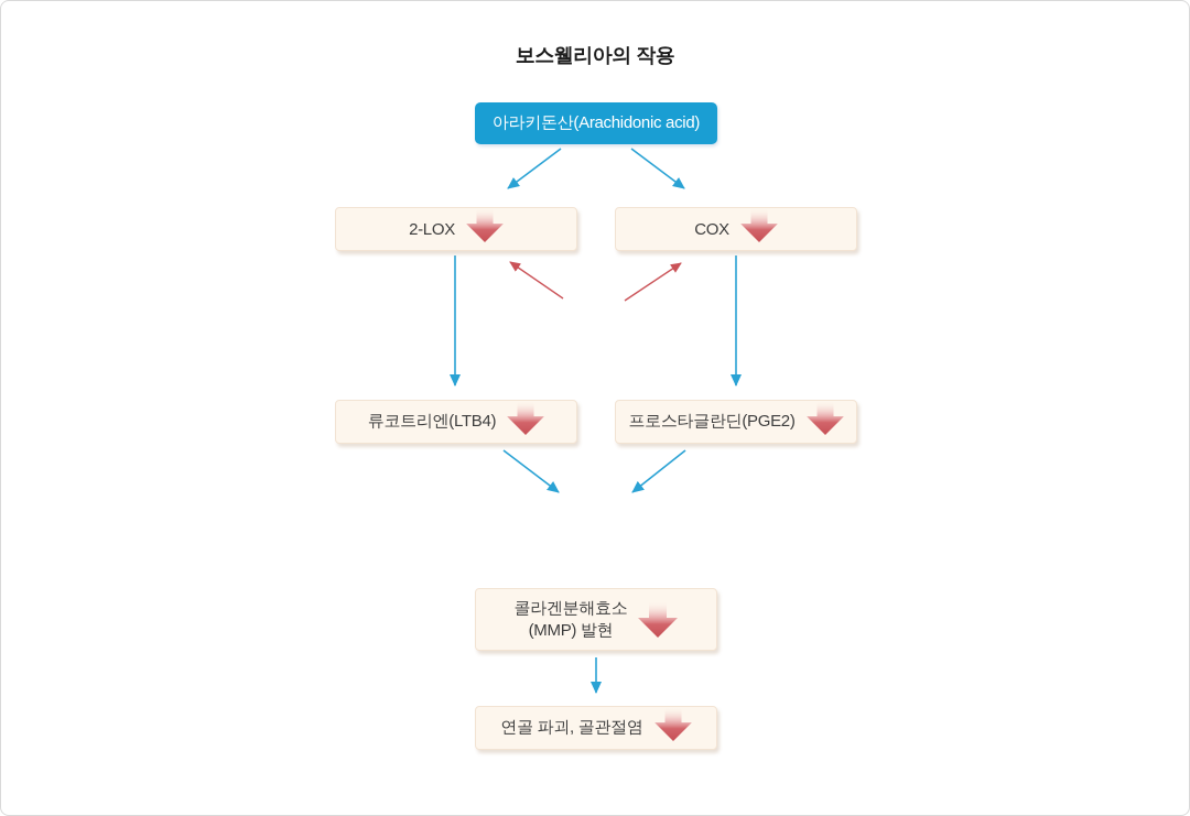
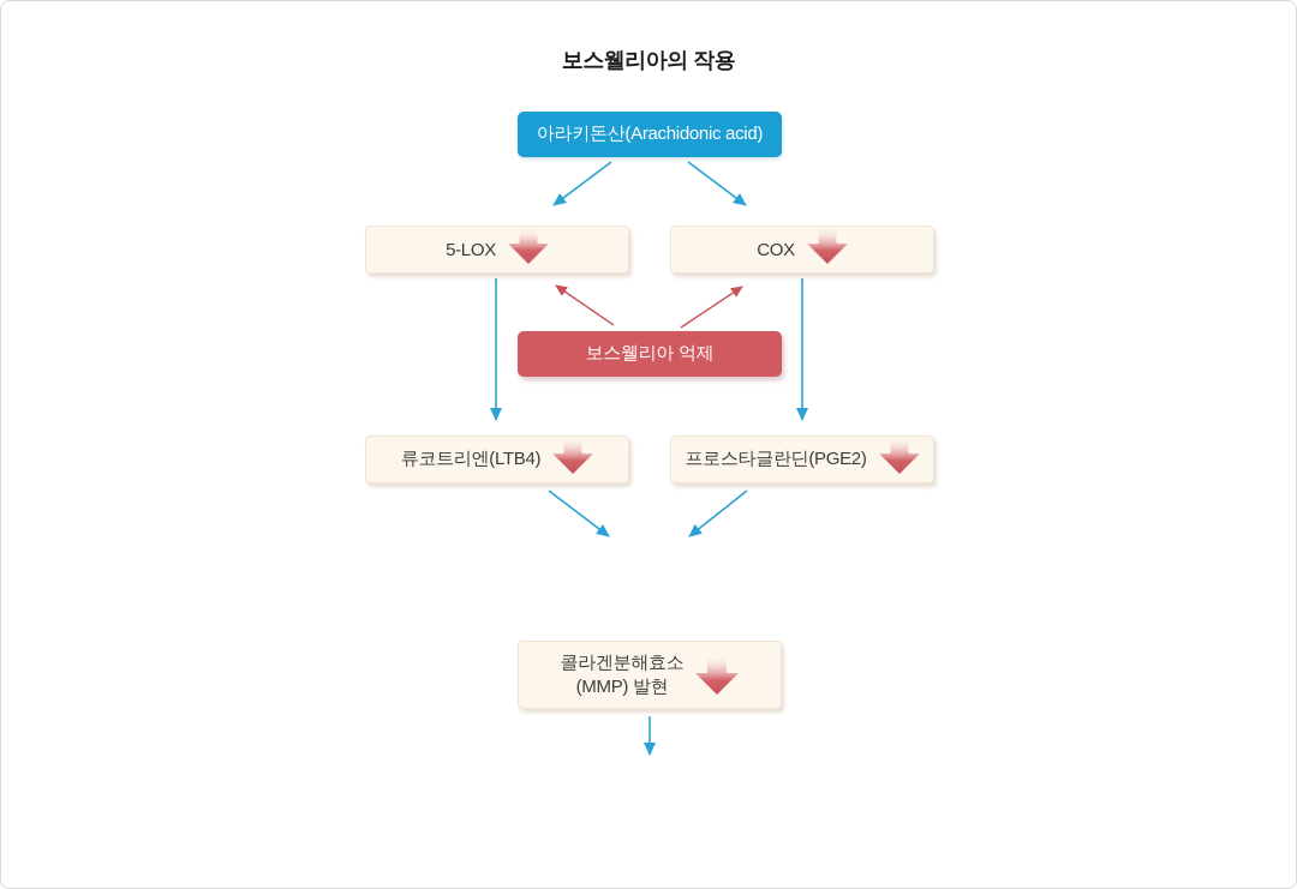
  보스웰리아의 작용
  아라키돈산(Arachidonic acid)
- 2-LOX
+ 5-LOX
  COX
+ 보스웰리아 억제
  류코트리엔(LTB4)
  프로스타글란딘(PGE2)
  콜라겐분해효소
  (MMP) 발현
- 연골 파괴, 골관절염
